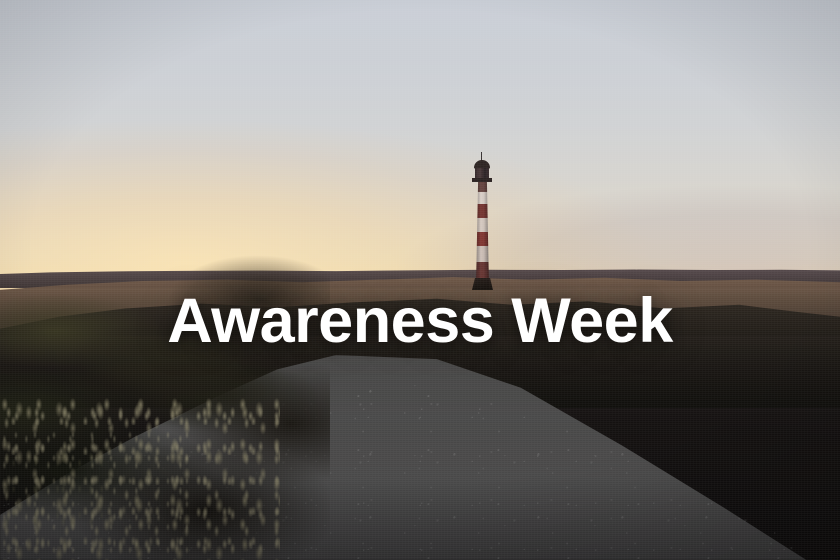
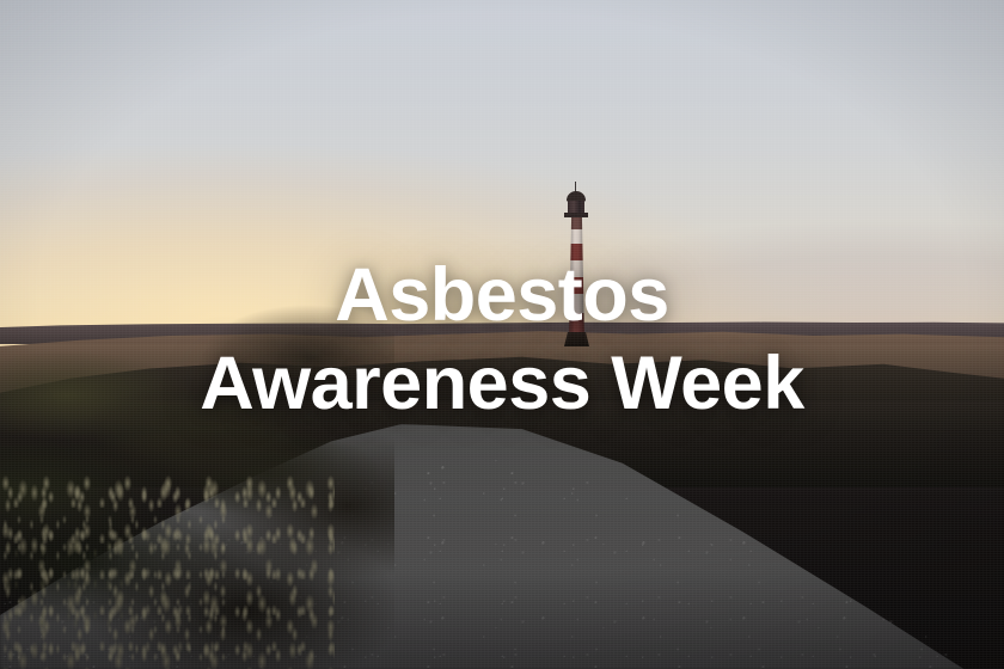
+ Asbestos
  Awareness Week
